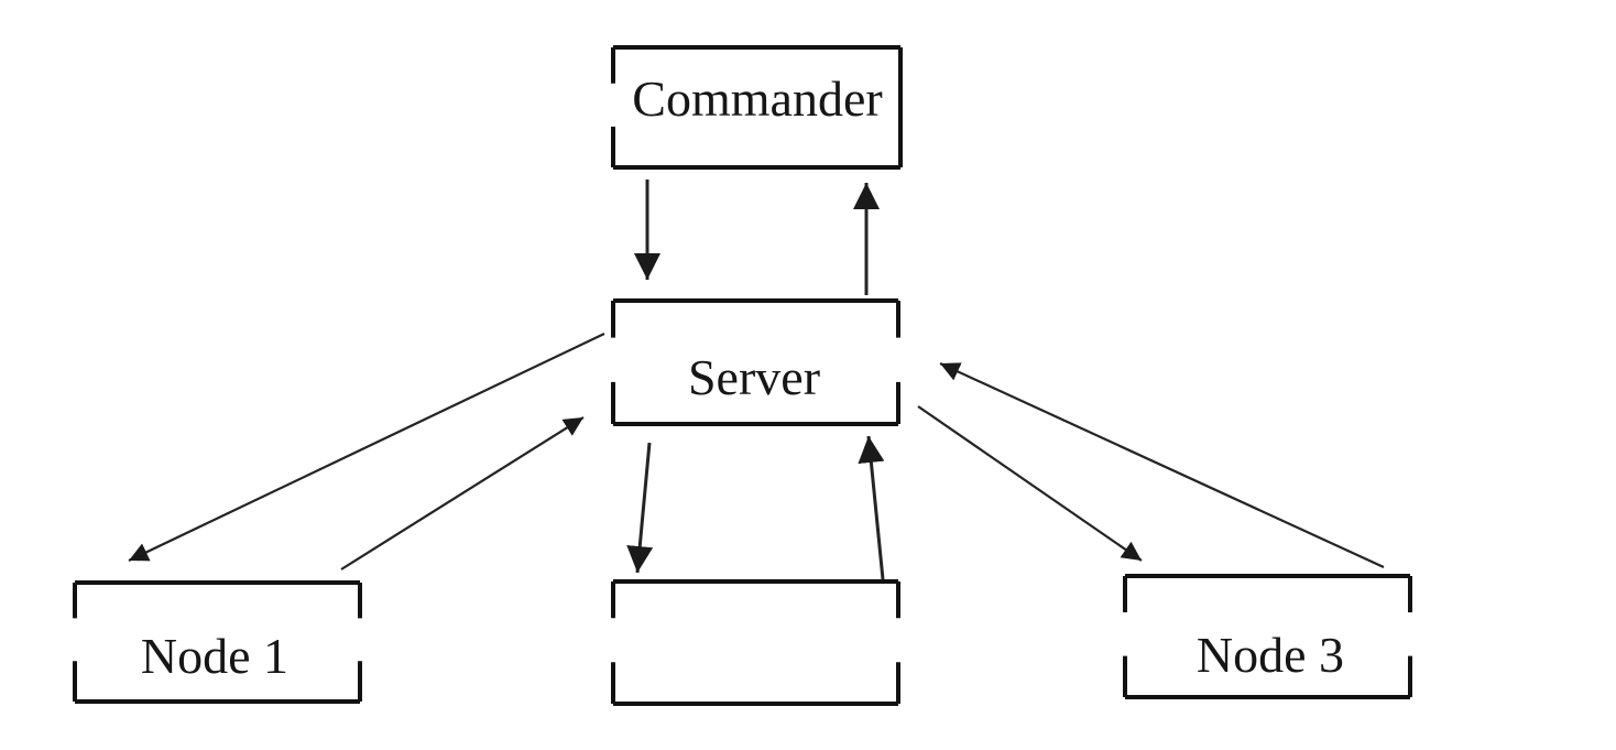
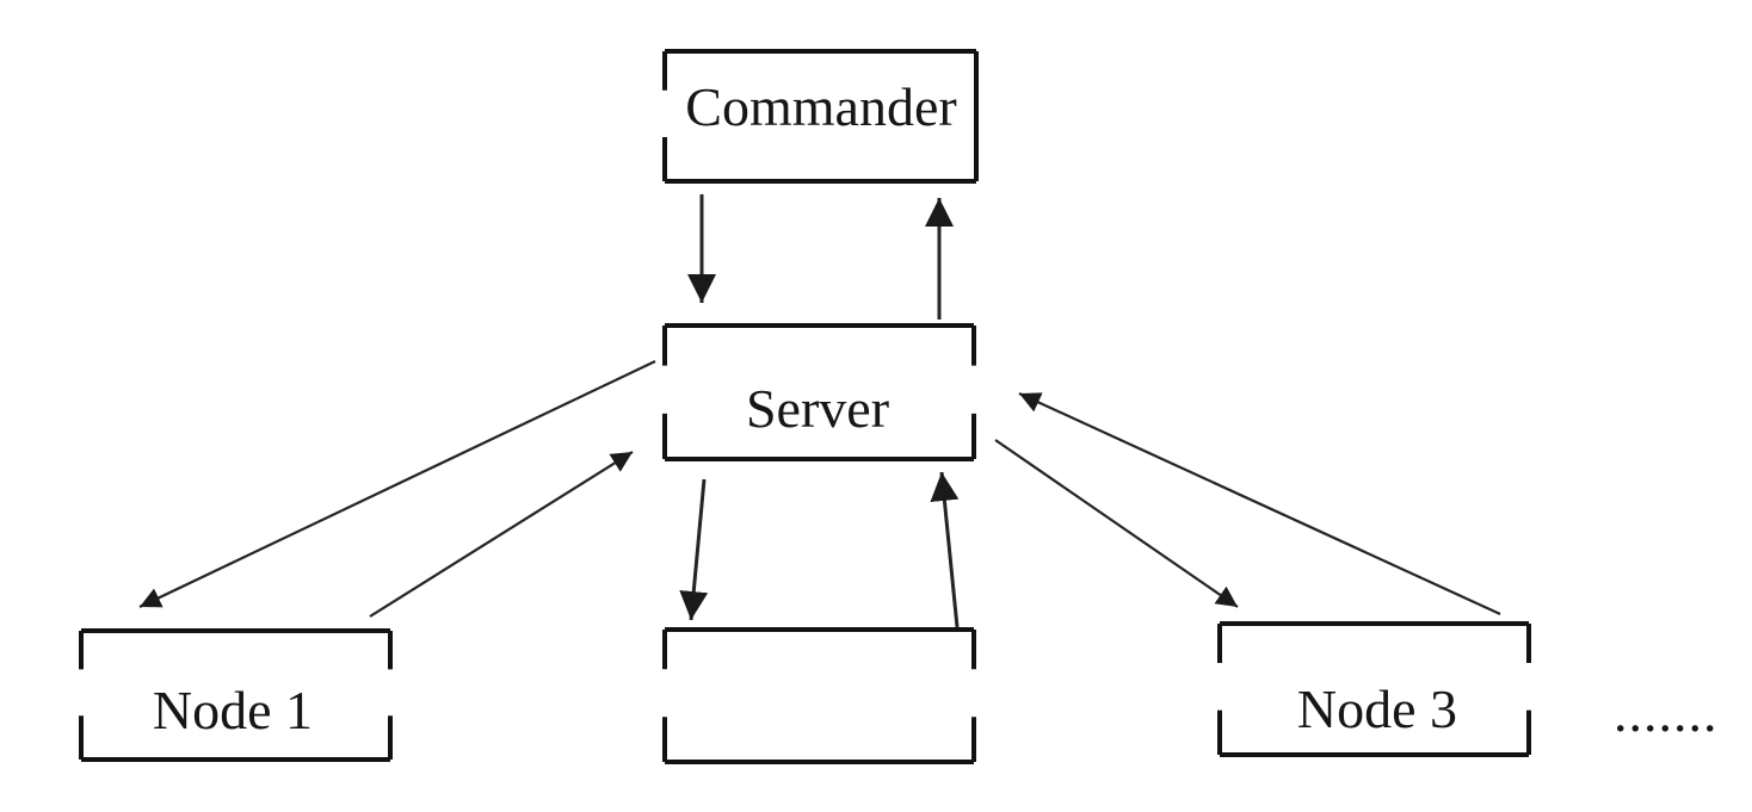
  Commander
  Server
  Node 1
  Node 3
+ .......
